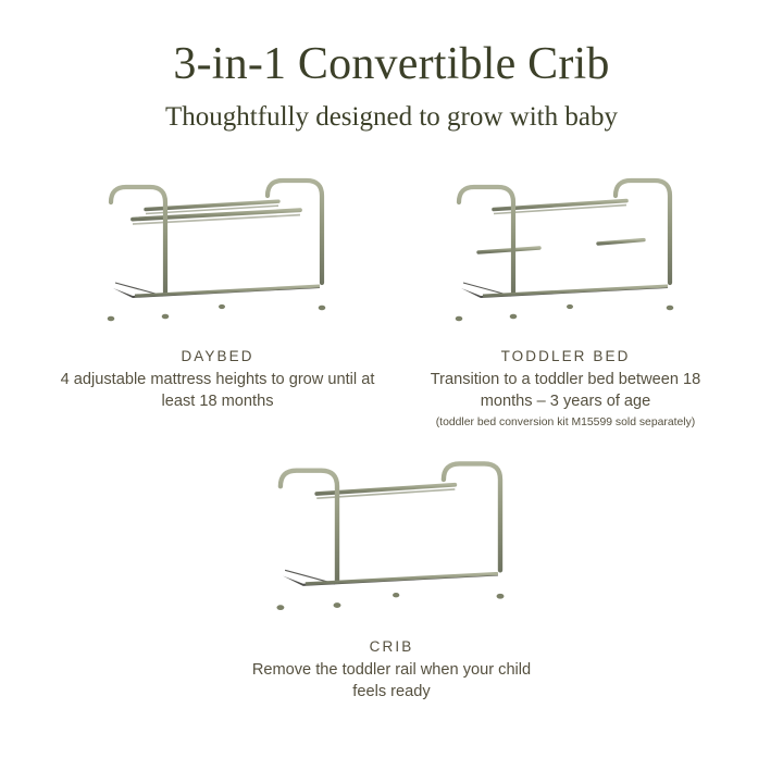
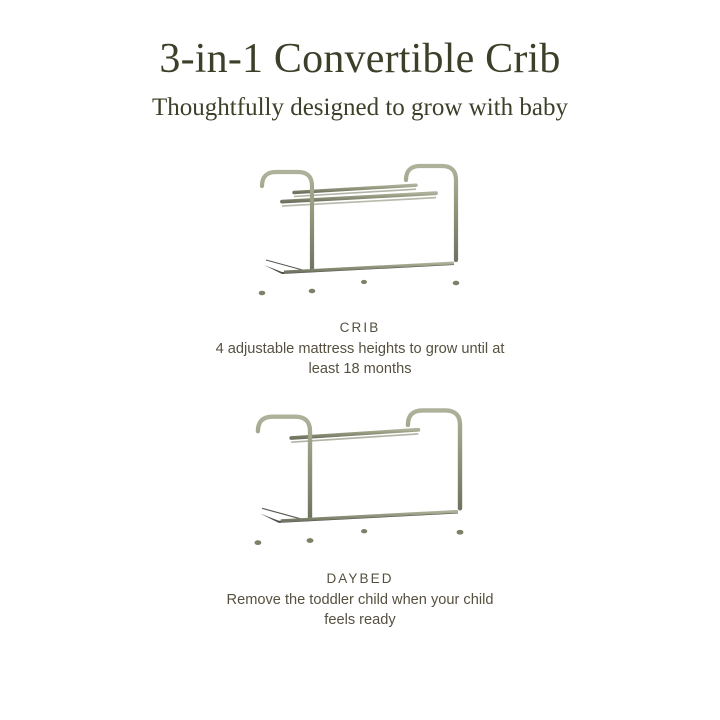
  3-in-1 Convertible Crib
  Thoughtfully designed to grow with baby
- DAYBED
+ CRIB
  4 adjustable mattress heights to grow until at least 18 months
- TODDLER BED
- Transition to a toddler bed between 18 months – 3 years of age
- (toddler bed conversion kit M15599 sold separately)
- CRIB
+ DAYBED
- Remove the toddler rail when your child feels ready
+ Remove the toddler child when your child feels ready
